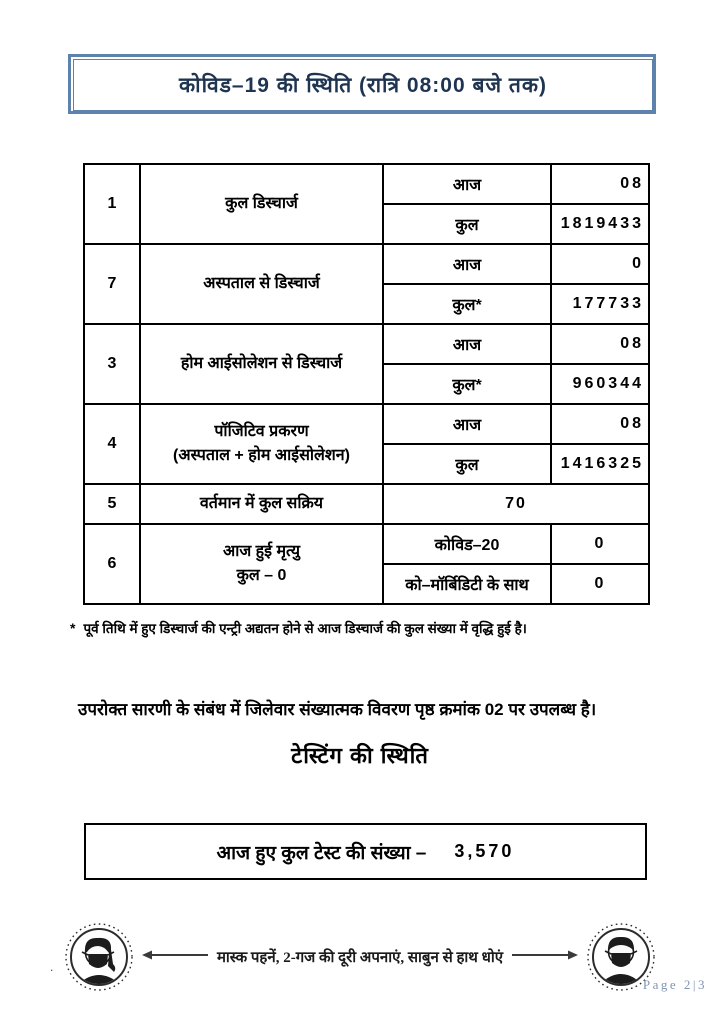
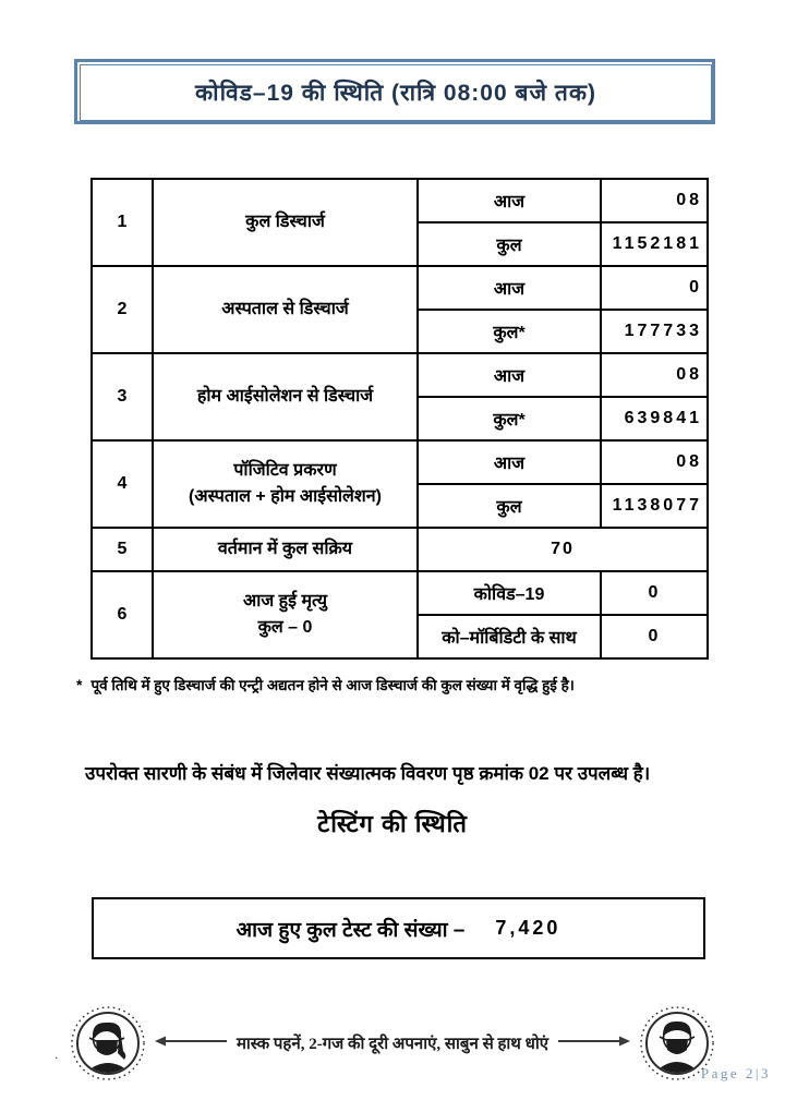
  कोविड–19 की स्थिति (रात्रि 08:00 बजे तक)
  1	कुल डिस्चार्ज	आज	08
- कुल	1819433
+ कुल	1152181
- 7	अस्पताल से डिस्चार्ज	आज	0
+ 2	अस्पताल से डिस्चार्ज	आज	0
  कुल*	177733
  3	होम आईसोलेशन से डिस्चार्ज	आज	08
- कुल*	960344
+ कुल*	639841
  4	पॉजिटिव प्रकरण (अस्पताल + होम आईसोलेशन)	आज	08
- कुल	1416325
+ कुल	1138077
  5	वर्तमान में कुल सक्रिय	70
- 6	आज हुई मृत्यु कुल – 0	कोविड–20	0
+ 6	आज हुई मृत्यु कुल – 0	कोविड–19	0
  को–मॉर्बिडिटी के साथ	0
  * पूर्व तिथि में हुए डिस्चार्ज की एन्ट्री अद्यतन होने से आज डिस्चार्ज की कुल संख्या में वृद्धि हुई है।
  उपरोक्त सारणी के संबंध में जिलेवार संख्यात्मक विवरण पृष्ठ क्रमांक 02 पर उपलब्ध है।
  टेस्टिंग की स्थिति
  आज हुए कुल टेस्ट की संख्या –
- 3,570
+ 7,420
  मास्क पहनें, 2-गज की दूरी अपनाएं, साबुन से हाथ धोएं
  .
  Page 2|3
